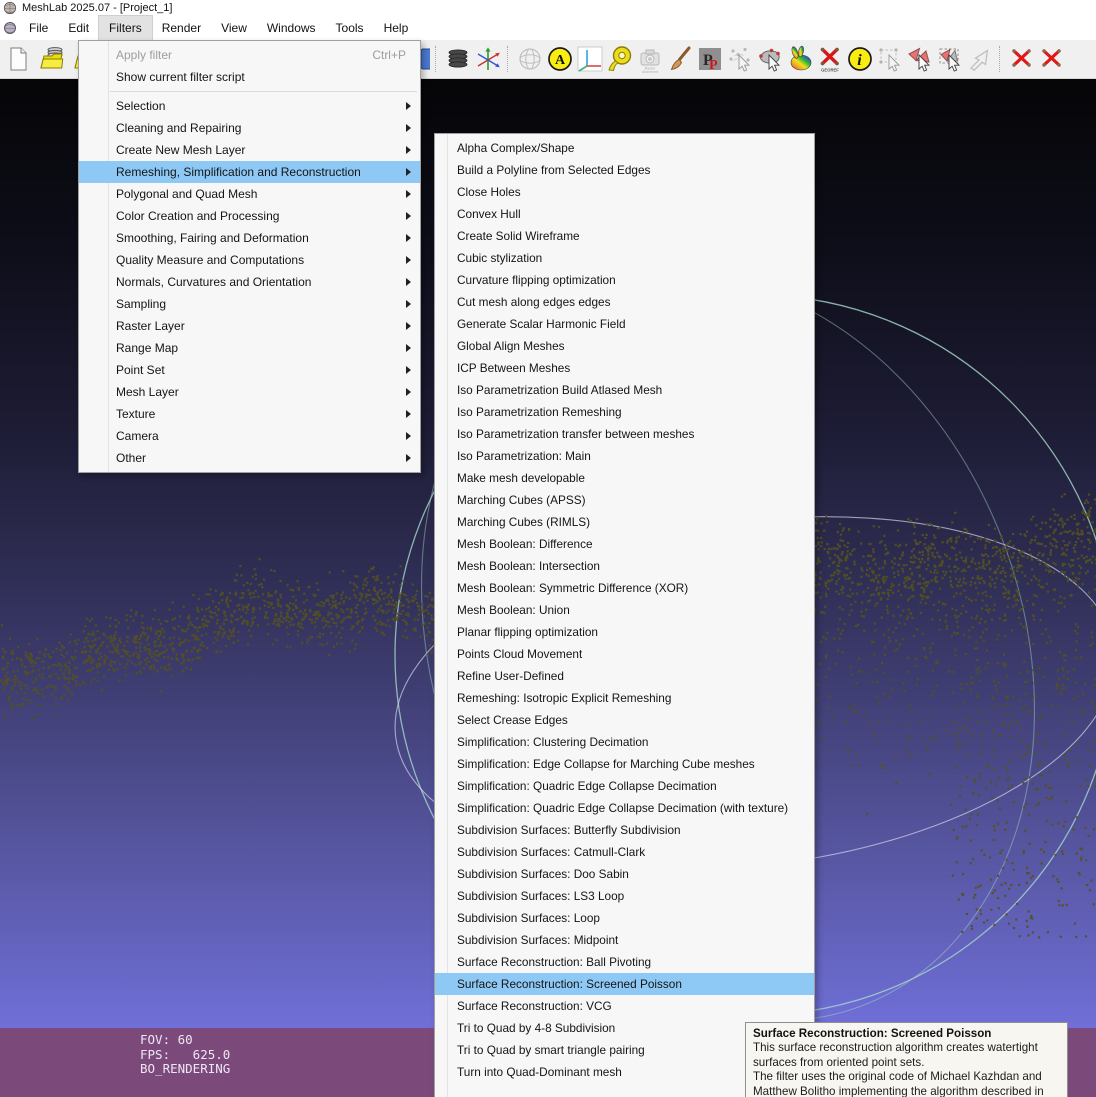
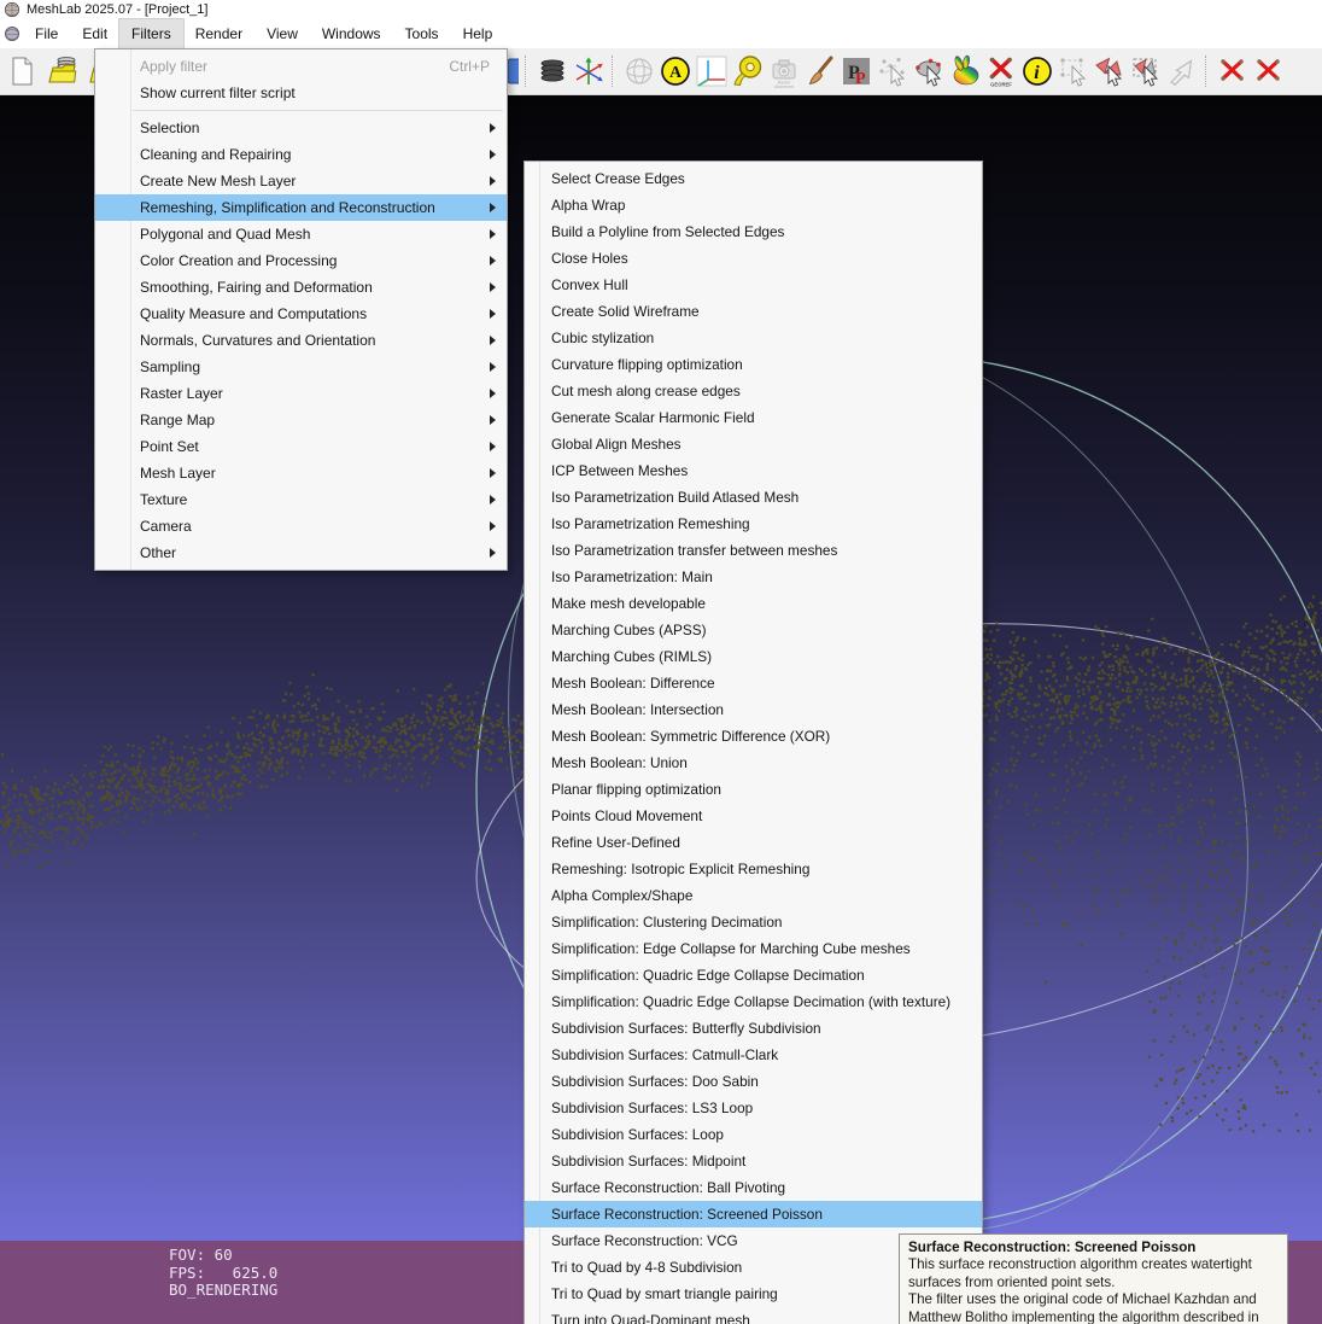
  MeshLab 2025.07 - [Project_1]
  File
  Edit
  Filters
  Render
  View
  Windows
  Tools
  Help
  A
  P
  P
  i
  FOV: 60
  FPS: 625.0
  BO_RENDERING
  Apply filter
  Ctrl+P
  Show current filter script
  Selection
  Cleaning and Repairing
  Create New Mesh Layer
  Remeshing, Simplification and Reconstruction
  Polygonal and Quad Mesh
  Color Creation and Processing
  Smoothing, Fairing and Deformation
  Quality Measure and Computations
  Normals, Curvatures and Orientation
  Sampling
  Raster Layer
  Range Map
  Point Set
  Mesh Layer
  Texture
  Camera
  Other
- Alpha Complex/Shape
+ Select Crease Edges
+ Alpha Wrap
  Build a Polyline from Selected Edges
  Close Holes
  Convex Hull
  Create Solid Wireframe
  Cubic stylization
  Curvature flipping optimization
- Cut mesh along edges edges
+ Cut mesh along crease edges
  Generate Scalar Harmonic Field
  Global Align Meshes
  ICP Between Meshes
  Iso Parametrization Build Atlased Mesh
  Iso Parametrization Remeshing
  Iso Parametrization transfer between meshes
  Iso Parametrization: Main
  Make mesh developable
  Marching Cubes (APSS)
  Marching Cubes (RIMLS)
  Mesh Boolean: Difference
  Mesh Boolean: Intersection
  Mesh Boolean: Symmetric Difference (XOR)
  Mesh Boolean: Union
  Planar flipping optimization
  Points Cloud Movement
  Refine User-Defined
  Remeshing: Isotropic Explicit Remeshing
- Select Crease Edges
+ Alpha Complex/Shape
  Simplification: Clustering Decimation
  Simplification: Edge Collapse for Marching Cube meshes
  Simplification: Quadric Edge Collapse Decimation
  Simplification: Quadric Edge Collapse Decimation (with texture)
  Subdivision Surfaces: Butterfly Subdivision
  Subdivision Surfaces: Catmull-Clark
  Subdivision Surfaces: Doo Sabin
  Subdivision Surfaces: LS3 Loop
  Subdivision Surfaces: Loop
  Subdivision Surfaces: Midpoint
  Surface Reconstruction: Ball Pivoting
  Surface Reconstruction: Screened Poisson
  Surface Reconstruction: VCG
  Tri to Quad by 4-8 Subdivision
  Tri to Quad by smart triangle pairing
  Turn into Quad-Dominant mesh
  Surface Reconstruction: Screened Poisson
  This surface reconstruction algorithm creates watertight surfaces from oriented point sets.
  The filter uses the original code of Michael Kazhdan and Matthew Bolitho implementing the algorithm described in
